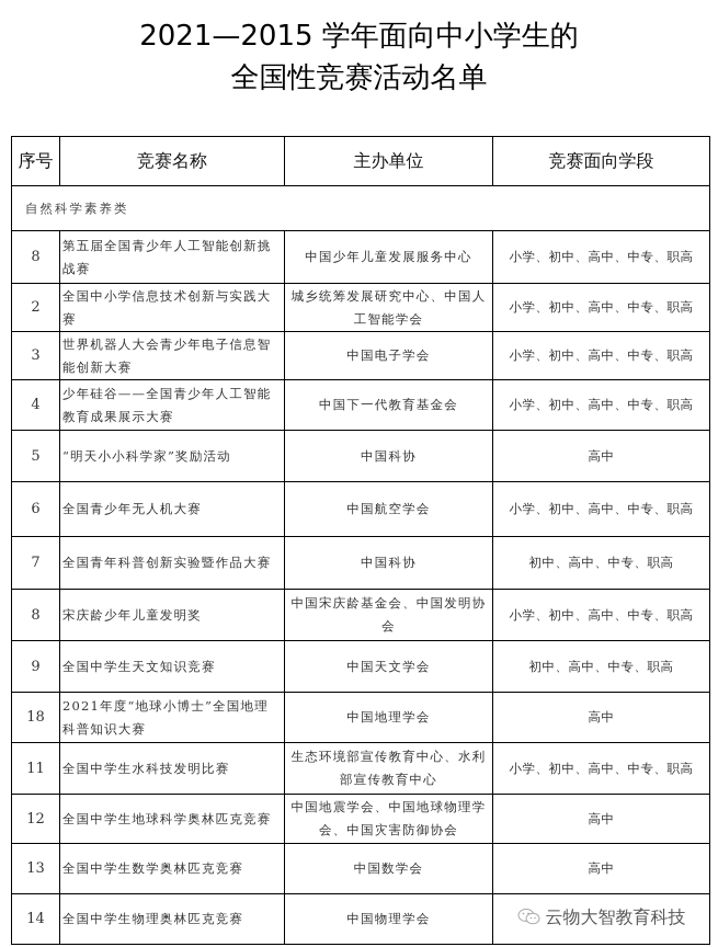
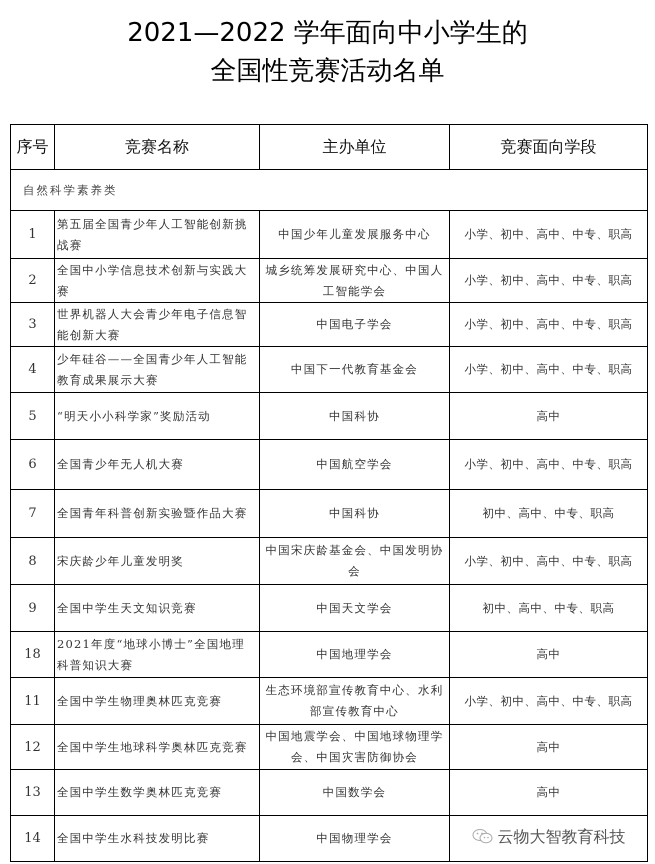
- 2021—2015 学年面向中小学生的
+ 2021—2022 学年面向中小学生的
  全国性竞赛活动名单
  序号	竞赛名称	主办单位	竞赛面向学段
  自然科学素养类
- 8	第五届全国青少年人工智能创新挑战赛	中国少年儿童发展服务中心	小学、初中、高中、中专、职高
+ 1	第五届全国青少年人工智能创新挑战赛	中国少年儿童发展服务中心	小学、初中、高中、中专、职高
  2	全国中小学信息技术创新与实践大赛	城乡统筹发展研究中心、中国人工智能学会	小学、初中、高中、中专、职高
  3	世界机器人大会青少年电子信息智能创新大赛	中国电子学会	小学、初中、高中、中专、职高
  4	少年硅谷——全国青少年人工智能教育成果展示大赛	中国下一代教育基金会	小学、初中、高中、中专、职高
  5	“明天小小科学家”奖励活动	中国科协	高中
  6	全国青少年无人机大赛	中国航空学会	小学、初中、高中、中专、职高
  7	全国青年科普创新实验暨作品大赛	中国科协	初中、高中、中专、职高
  8	宋庆龄少年儿童发明奖	中国宋庆龄基金会、中国发明协会	小学、初中、高中、中专、职高
  9	全国中学生天文知识竞赛	中国天文学会	初中、高中、中专、职高
  18	2021年度“地球小博士”全国地理科普知识大赛	中国地理学会	高中
- 11	全国中学生水科技发明比赛	生态环境部宣传教育中心、水利部宣传教育中心	小学、初中、高中、中专、职高
+ 11	全国中学生物理奥林匹克竞赛	生态环境部宣传教育中心、水利部宣传教育中心	小学、初中、高中、中专、职高
  12	全国中学生地球科学奥林匹克竞赛	中国地震学会、中国地球物理学会、中国灾害防御协会	高中
  13	全国中学生数学奥林匹克竞赛	中国数学会	高中
- 14	全国中学生物理奥林匹克竞赛	中国物理学会	云物大智教育科技
+ 14	全国中学生水科技发明比赛	中国物理学会	云物大智教育科技
